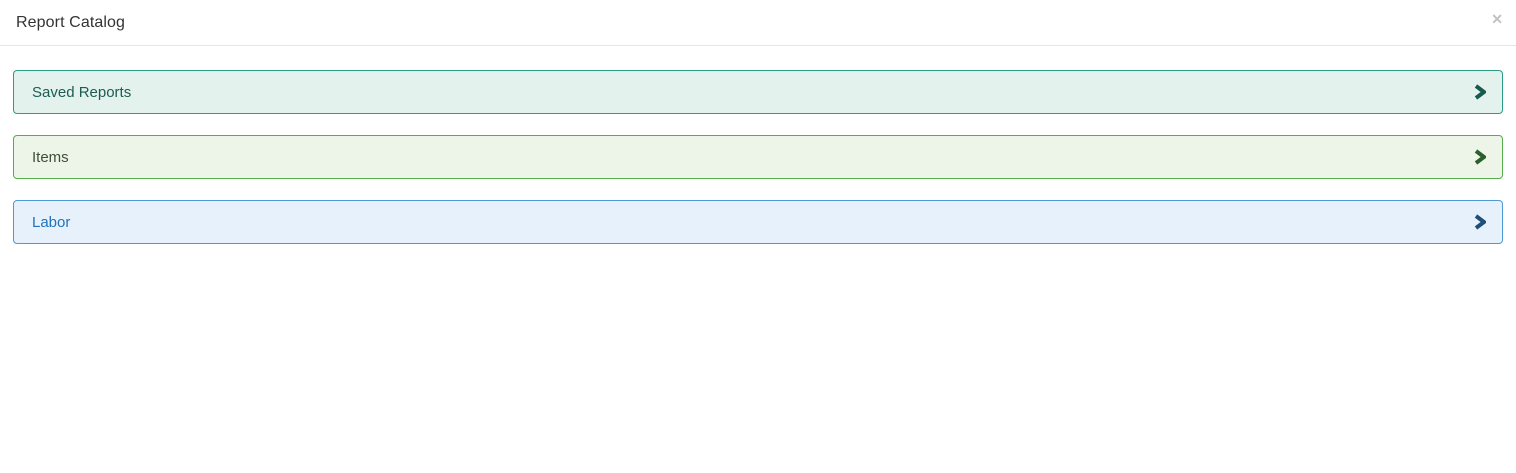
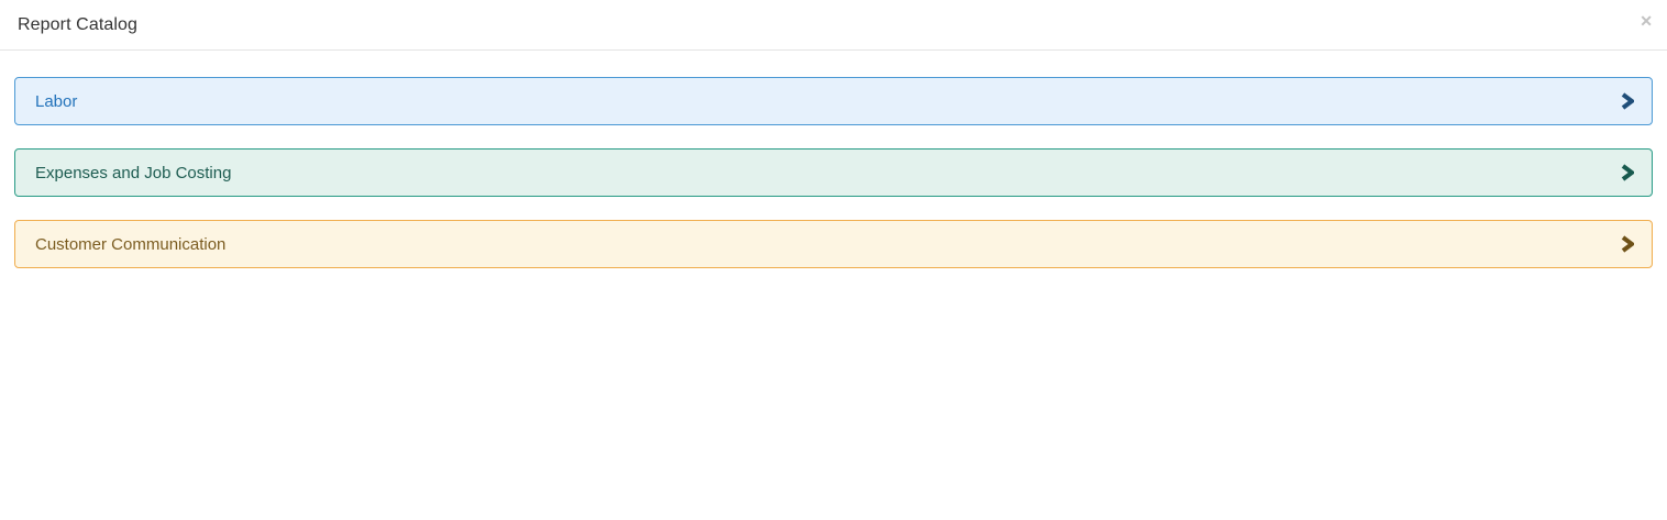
  Report Catalog
  ✕
- Saved Reports
- Items
  Labor
+ Expenses and Job Costing
+ Customer Communication
